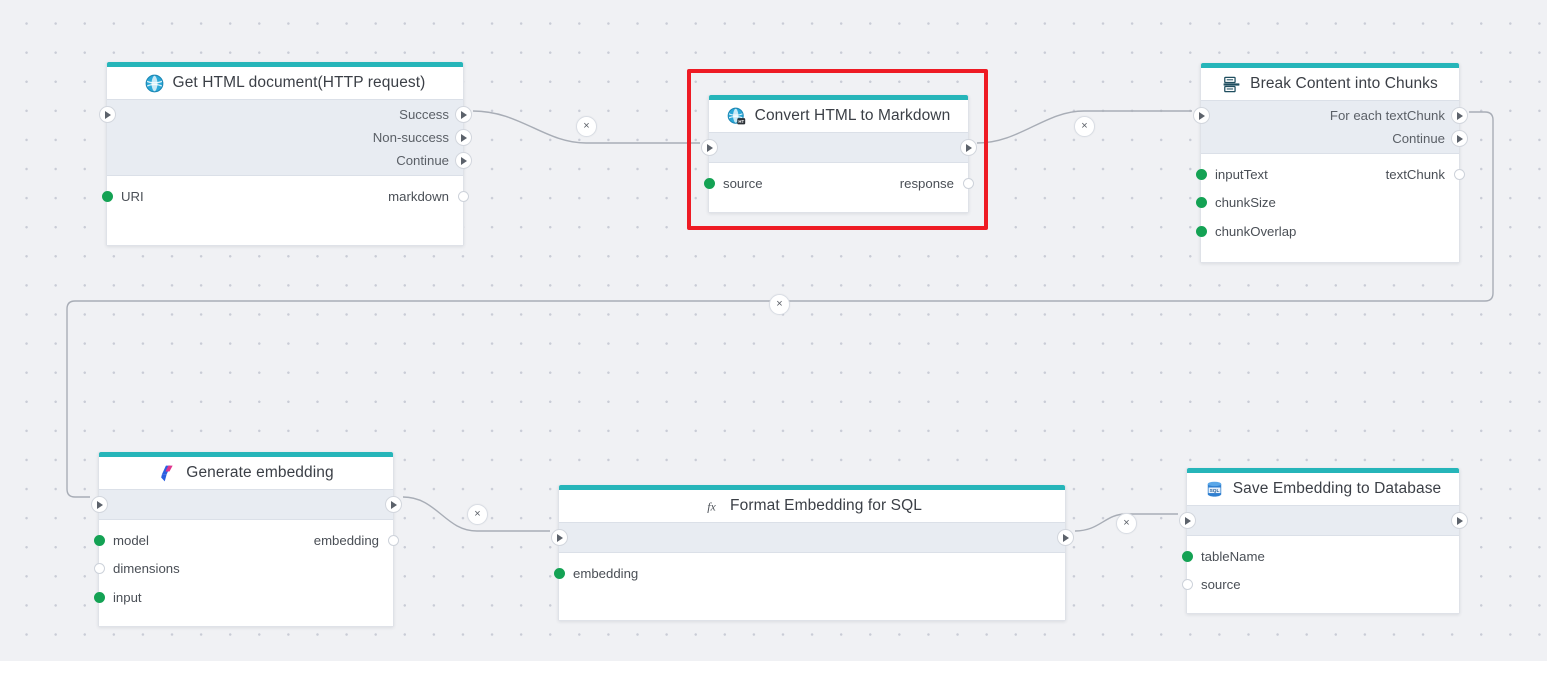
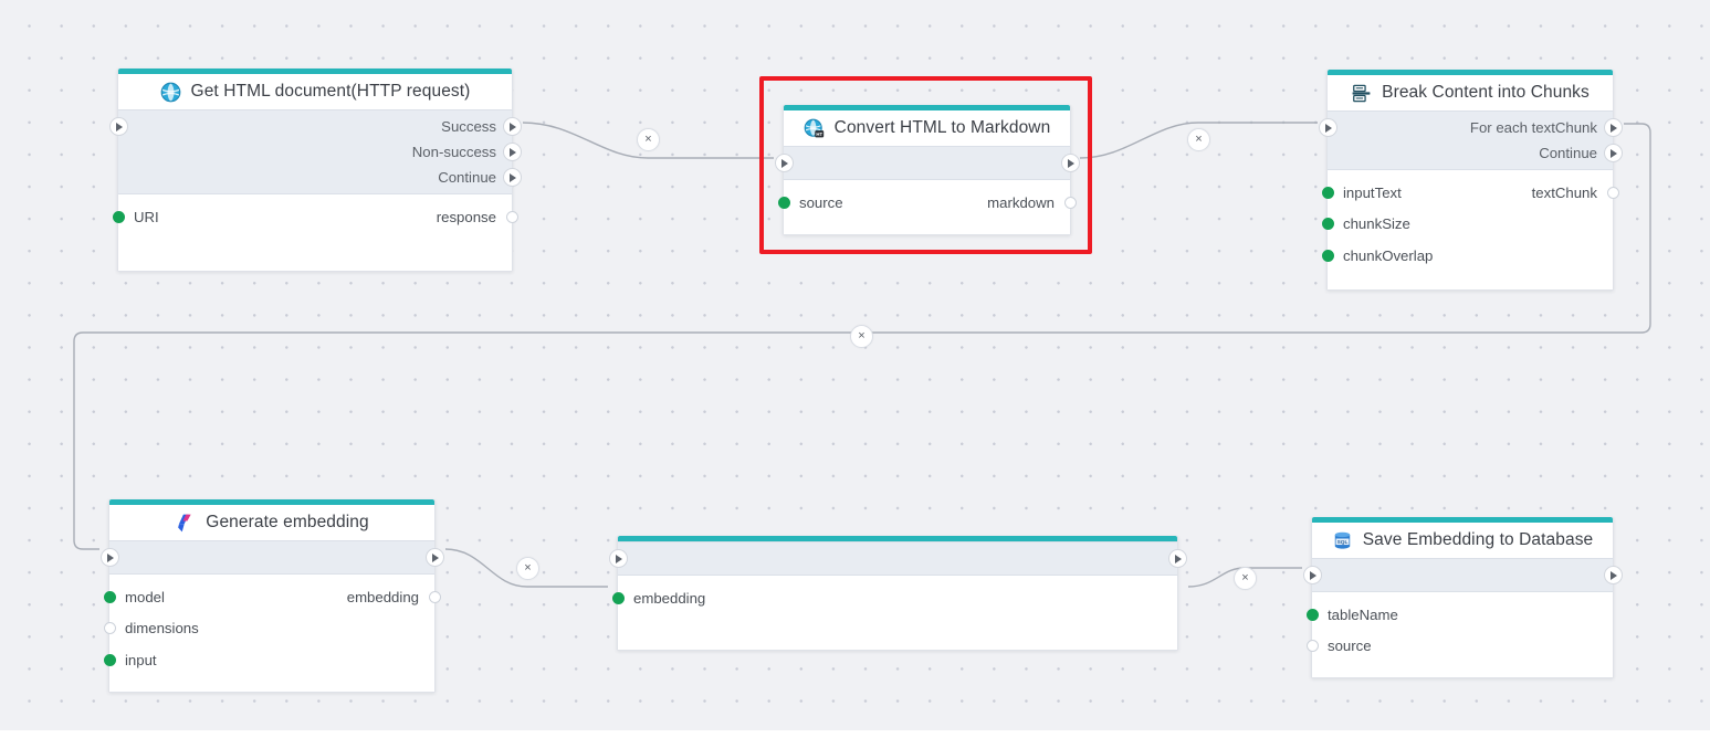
  Get HTML document(HTTP request)
  Success
  Non-success
  Continue
  URI
- markdown
+ response
  Convert HTML to Markdown
  source
- response
+ markdown
  Break Content into Chunks
  For each textChunk
  Continue
  inputText
  textChunk
  chunkSize
  chunkOverlap
  Generate embedding
  model
  embedding
  dimensions
  input
- fx
- Format Embedding for SQL
  embedding
  Save Embedding to Database
  tableName
  source
  ×
  ×
  ×
  ×
  ×
